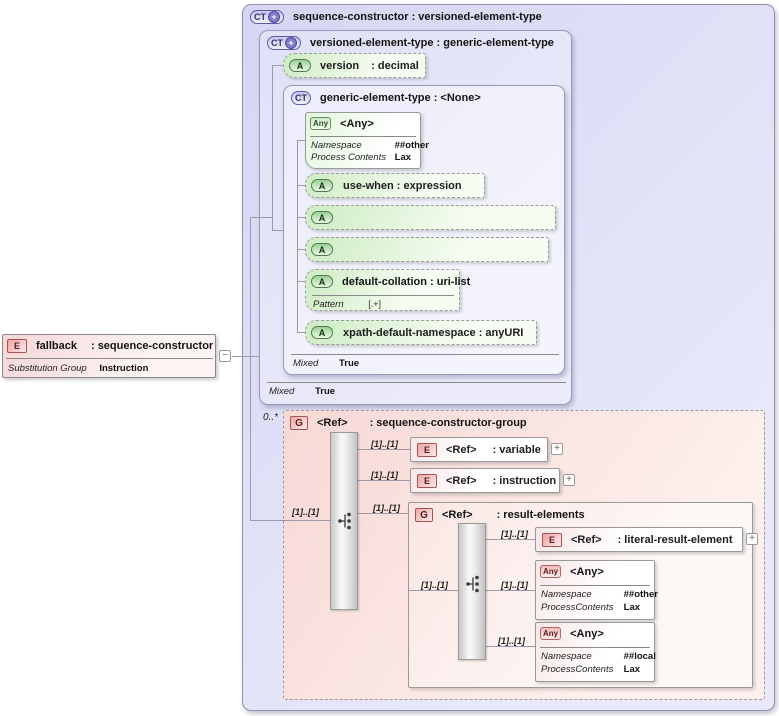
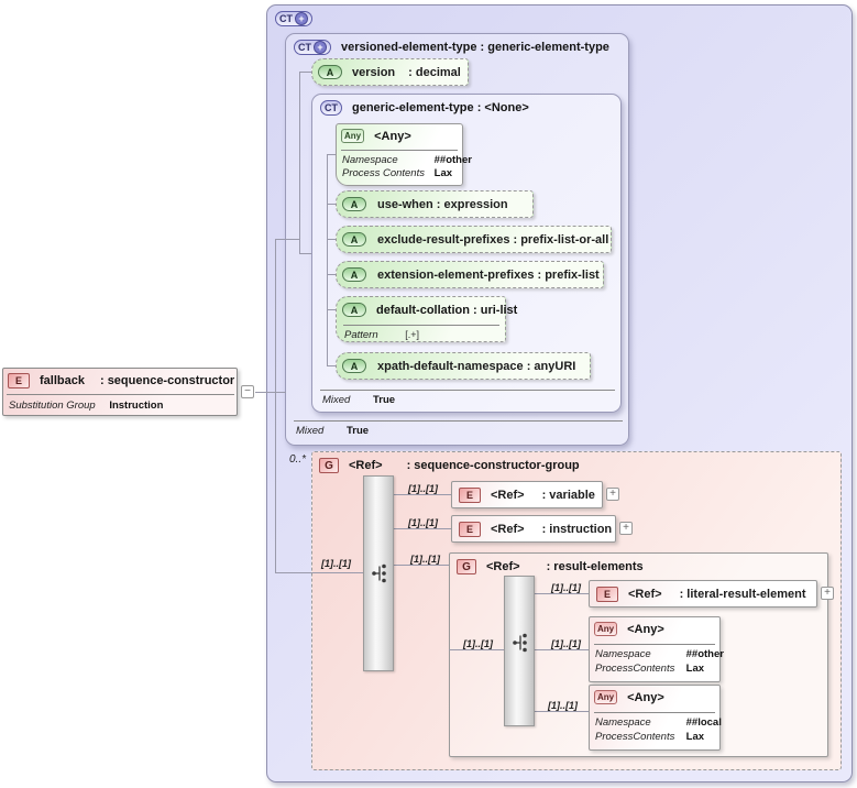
  CT
  +
- sequence-constructor : versioned-element-type
  CT
  +
  versioned-element-type : generic-element-type
  Mixed True
  CT
  generic-element-type : <None>
  Mixed True
  G
  <Ref>
  : sequence-constructor-group
  0..*
  E
  fallback
  : sequence-constructor
  Substitution Group Instruction
  −
  A
  version
  : decimal
  Any
  <Any>
  Namespace ##other
  Process Contents Lax
  A
  use-when : expression
  A
+ exclude-result-prefixes : prefix-list-or-all
  A
+ extension-element-prefixes : prefix-list
  A
  default-collation : uri-list
  Pattern [.+]
  A
  xpath-default-namespace : anyURI
  [1]..[1]
  [1]..[1]
  [1]..[1]
  [1]..[1]
  E
  <Ref>
  : variable
  +
  E
  <Ref>
  : instruction
  +
  G
  <Ref>
  : result-elements
  [1]..[1]
  [1]..[1]
  [1]..[1]
  [1]..[1]
  E
  <Ref>
  : literal-result-element
  +
  Any
  <Any>
  Namespace ##other
  ProcessContents Lax
  Any
  <Any>
  Namespace ##local
  ProcessContents Lax
